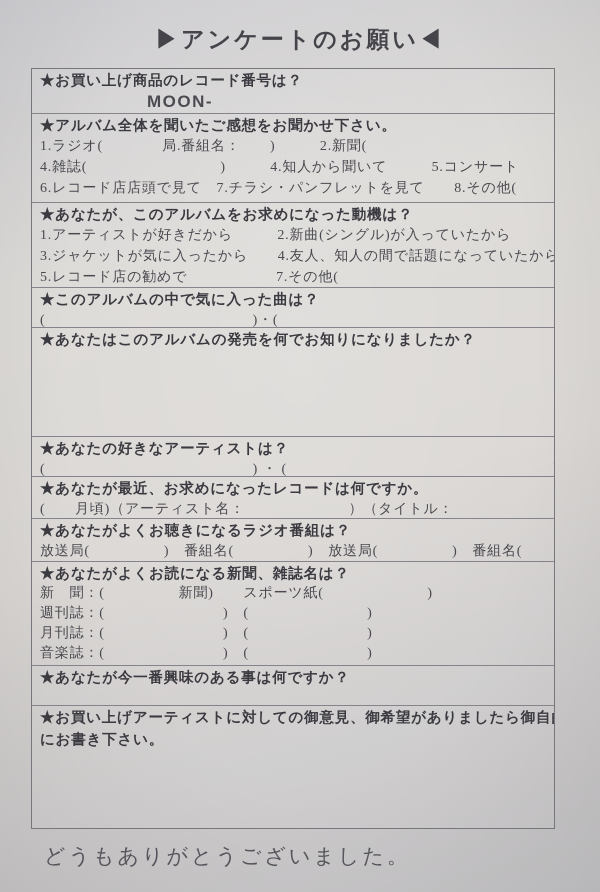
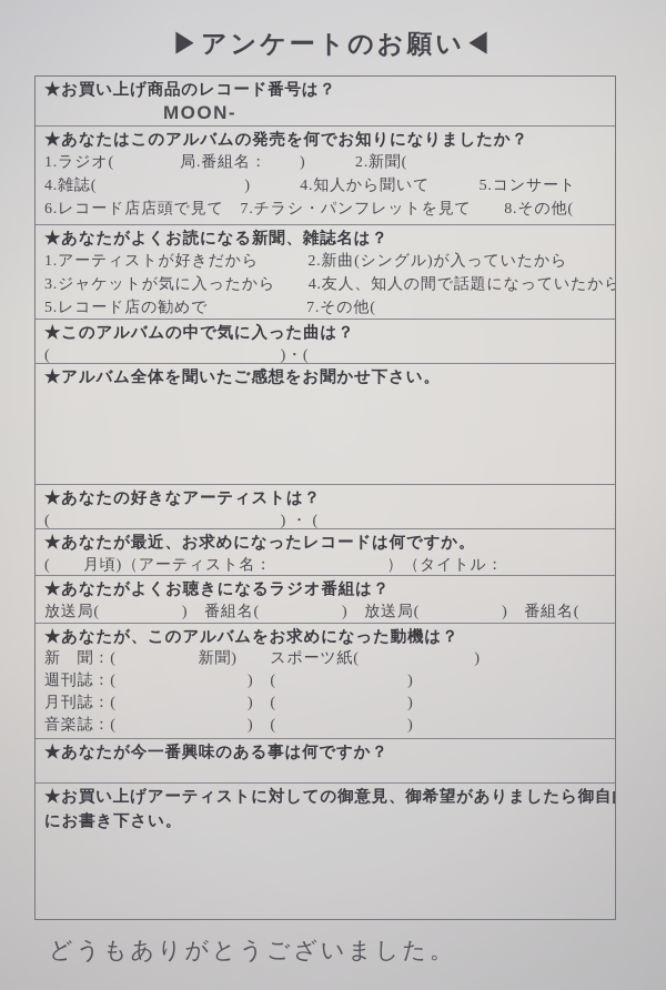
  ▶アンケートのお願い◀
  ★お買い上げ商品のレコード番号は？
  MOON-
- ★アルバム全体を聞いたご感想をお聞かせ下さい。
+ ★あなたはこのアルバムの発売を何でお知りになりましたか？
  1.ラジオ( 局.番組名： ) 2.新聞(
  4.雑誌( ) 4.知人から聞いて 5.コンサート
  6.レコード店店頭で見て 7.チラシ・パンフレットを見て 8.その他(
- ★あなたが、このアルバムをお求めになった動機は？
+ ★あなたがよくお読になる新聞、雑誌名は？
  1.アーティストが好きだから 2.新曲(シングル)が入っていたから
  3.ジャケットが気に入ったから 4.友人、知人の間で話題になっていたから
  5.レコード店の勧めで 7.その他(
  ★このアルバムの中で気に入った曲は？
  ( )・(
- ★あなたはこのアルバムの発売を何でお知りになりましたか？
+ ★アルバム全体を聞いたご感想をお聞かせ下さい。
  ★あなたの好きなアーティストは？
  ( ) ・ (
  ★あなたが最近、お求めになったレコードは何ですか。
  ( 月頃)（アーティスト名： ）（タイトル：
  ★あなたがよくお聴きになるラジオ番組は？
  放送局( ) 番組名( ) 放送局( ) 番組名(
- ★あなたがよくお読になる新聞、雑誌名は？
+ ★あなたが、このアルバムをお求めになった動機は？
  新 聞：( 新聞) スポーツ紙( )
  週刊誌：( ) ( )
  月刊誌：( ) ( )
  音楽誌：( ) ( )
  ★あなたが今一番興味のある事は何ですか？
  ★お買い上げアーティストに対しての御意見、御希望がありましたら御自
  にお書き下さい。
  どうもありがとうございました。
